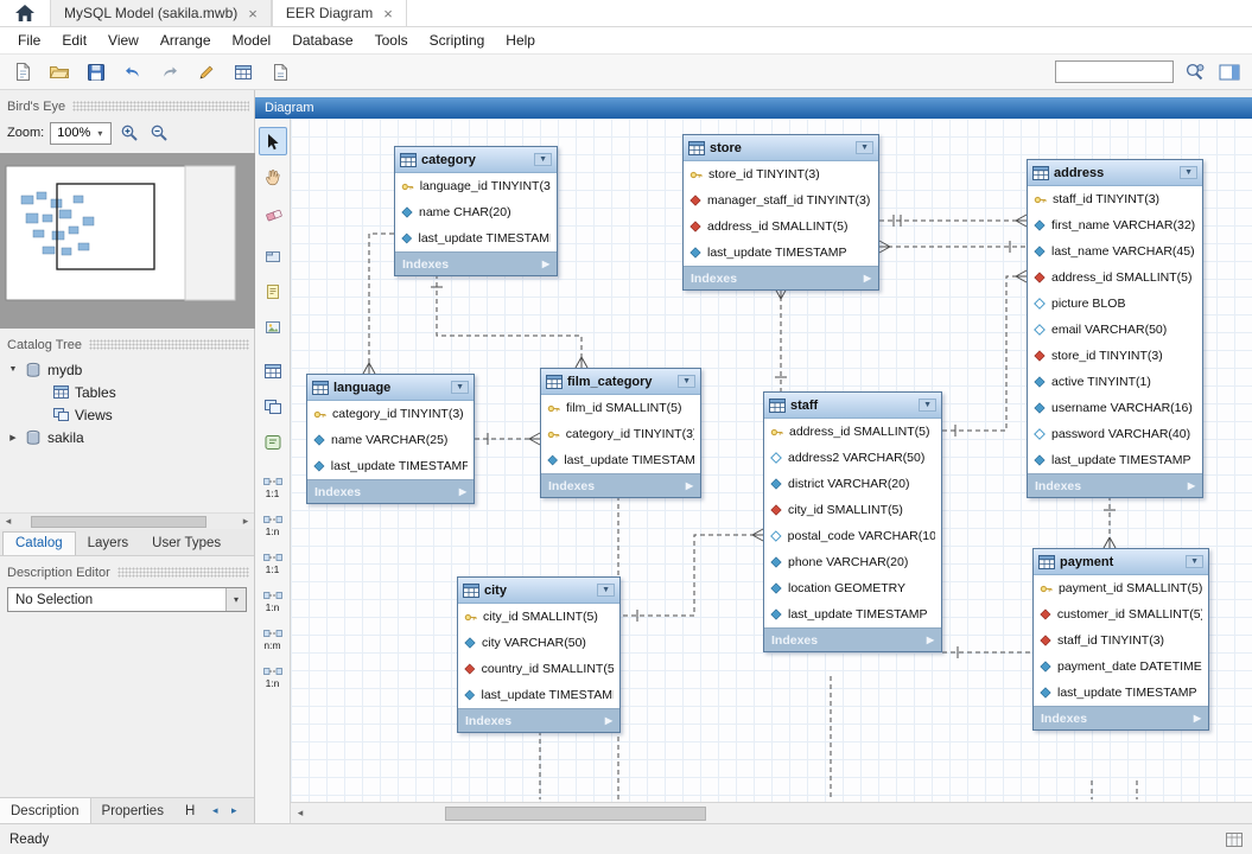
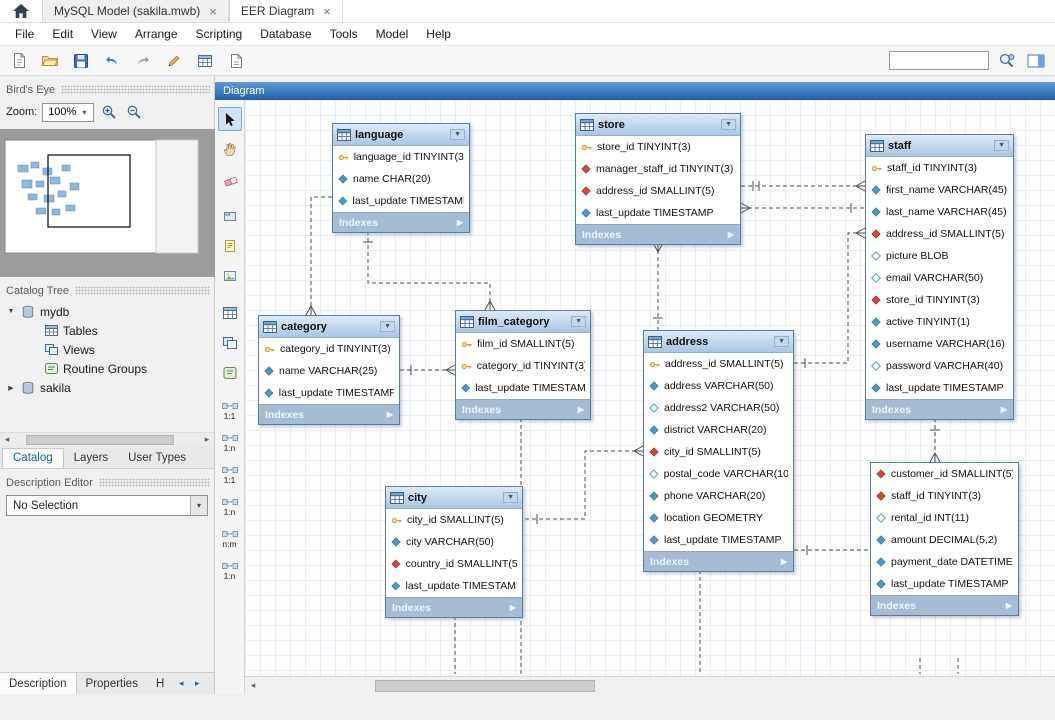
  MySQL Model (sakila.mwb)
  ×
  EER Diagram
  ×
  File
  Edit
  View
  Arrange
- Model
+ Scripting
  Database
  Tools
- Scripting
+ Model
  Help
  Bird's Eye
  Zoom:
  100%
  ▾
  Catalog Tree
  mydb
  Tables
  Views
+ Routine Groups
  sakila
  ◂
  ▸
  Catalog
  Layers
  User Types
  Description Editor
  No Selection
  ▾
  Description
  Properties
  H
  ◂
  ▸
  Diagram
  1:1
  1:n
  1:1
  1:n
  n:m
  1:n
- category
+ language
  language_id TINYINT(3
  name CHAR(20)
  last_update TIMESTAM
  Indexes
  ▶
  store
  store_id TINYINT(3)
  manager_staff_id TINYINT(3)
  address_id SMALLINT(5)
  last_update TIMESTAMP
  Indexes
  ▶
- address
+ staff
  staff_id TINYINT(3)
- first_name VARCHAR(32)
+ first_name VARCHAR(45)
  last_name VARCHAR(45)
  address_id SMALLINT(5)
  picture BLOB
  email VARCHAR(50)
  store_id TINYINT(3)
  active TINYINT(1)
  username VARCHAR(16)
  password VARCHAR(40)
  last_update TIMESTAMP
  Indexes
  ▶
- language
+ category
  category_id TINYINT(3)
  name VARCHAR(25)
  last_update TIMESTAMP
  Indexes
  ▶
  film_category
  film_id SMALLINT(5)
  category_id TINYINT(3
  last_update TIMESTAM
  Indexes
  ▶
- staff
+ address
  address_id SMALLINT(5)
+ address VARCHAR(50)
  address2 VARCHAR(50)
  district VARCHAR(20)
  city_id SMALLINT(5)
  postal_code VARCHAR(10
  phone VARCHAR(20)
  location GEOMETRY
  last_update TIMESTAMP
  Indexes
  ▶
  city
  city_id SMALLINT(5)
  city VARCHAR(50)
  country_id SMALLINT(5
  last_update TIMESTAM
  Indexes
  ▶
- payment
- payment_id SMALLINT(5)
  customer_id SMALLINT(5
  staff_id TINYINT(3)
+ rental_id INT(11)
+ amount DECIMAL(5,2)
  payment_date DATETIME
  last_update TIMESTAMP
  Indexes
  ▶
  ◂
- Ready
